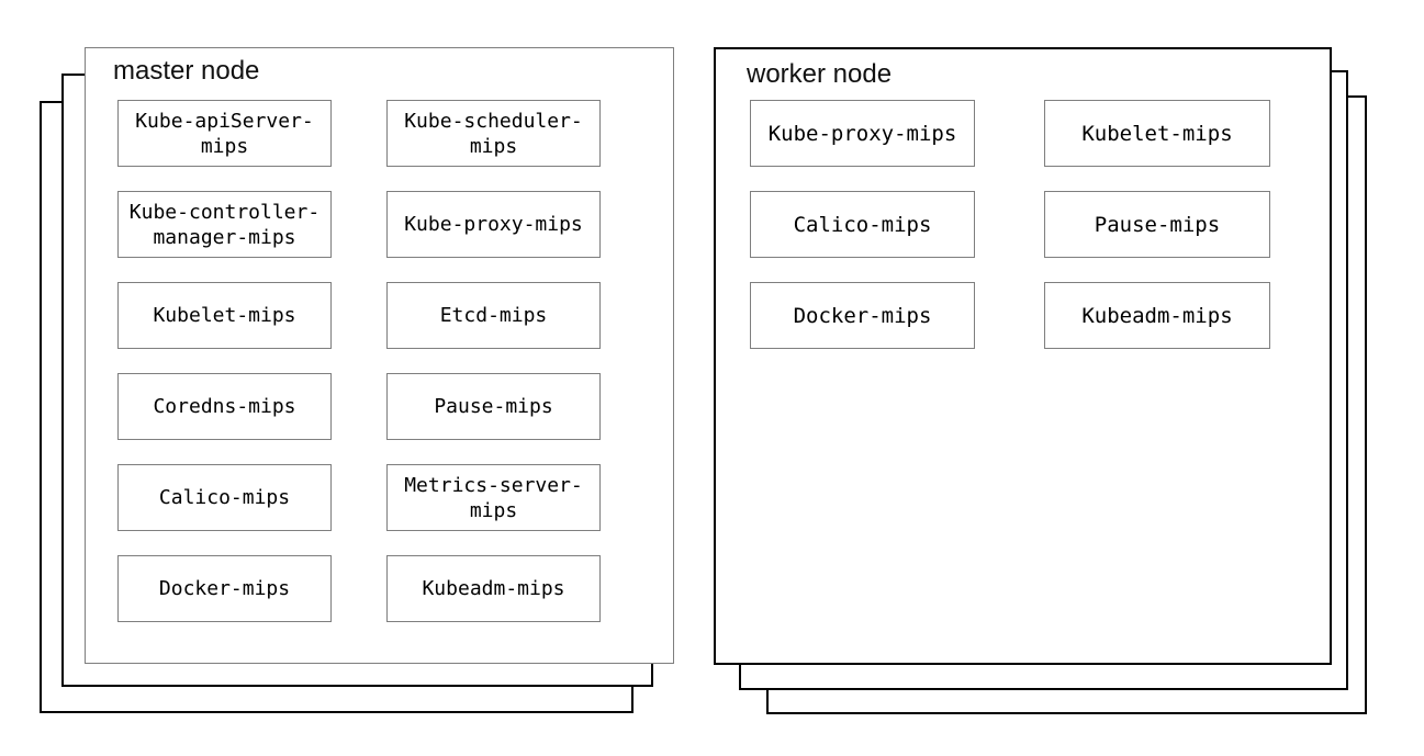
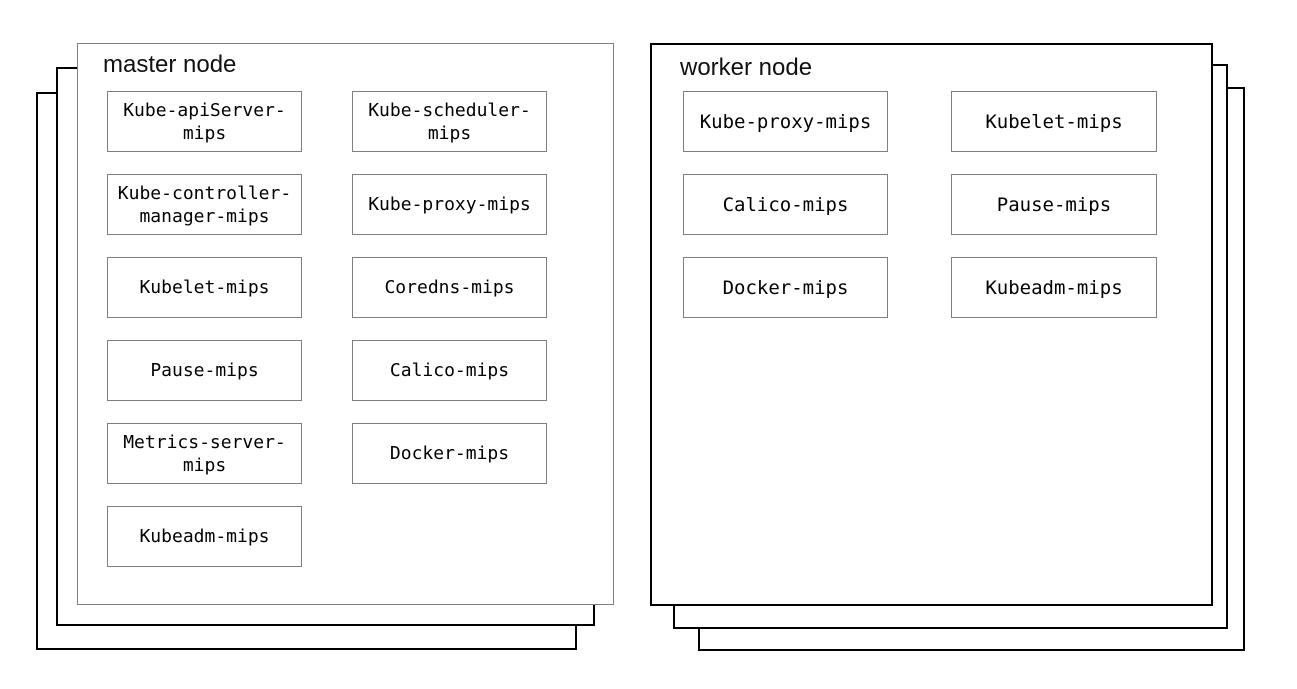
  master node
  Kube-apiServer-mips
  Kube-scheduler-mips
  Kube-controller-manager-mips
  Kube-proxy-mips
  Kubelet-mips
- Etcd-mips
  Coredns-mips
  Pause-mips
  Calico-mips
  Metrics-server-mips
  Docker-mips
  Kubeadm-mips
  worker node
  Kube-proxy-mips
  Kubelet-mips
  Calico-mips
  Pause-mips
  Docker-mips
  Kubeadm-mips
